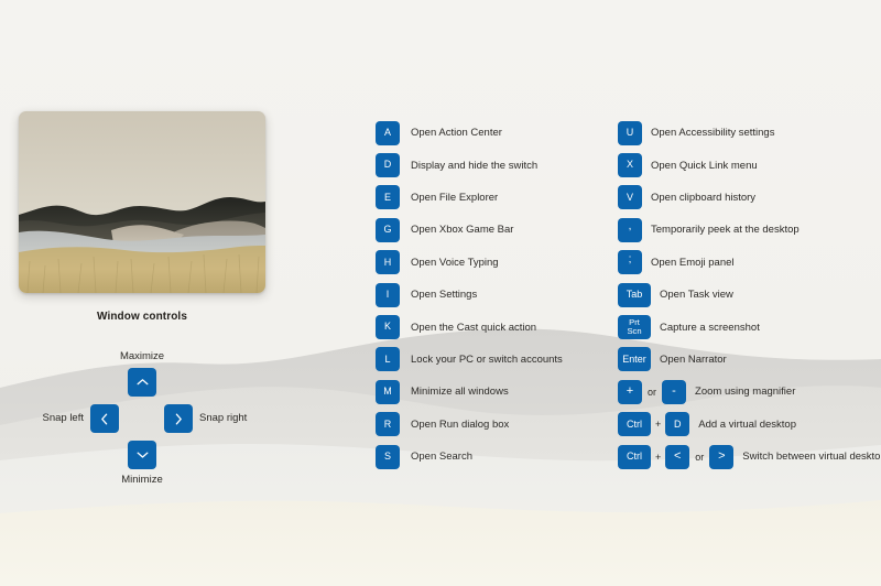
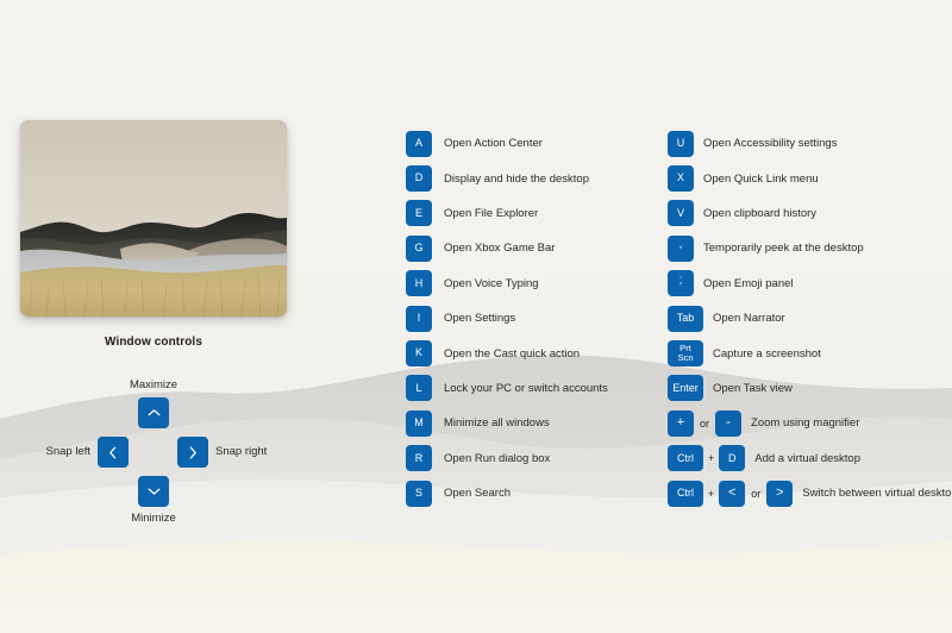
  Window controls
  Maximize
  Snap left
  Snap right
  Minimize
  A
  Open Action Center
  D
- Display and hide the switch
+ Display and hide the desktop
  E
  Open File Explorer
  G
  Open Xbox Game Bar
  H
  Open Voice Typing
  I
  Open Settings
  K
  Open the Cast quick action
  L
  Lock your PC or switch accounts
  M
  Minimize all windows
  R
  Open Run dialog box
  S
  Open Search
  U
  Open Accessibility settings
  X
  Open Quick Link menu
  V
  Open clipboard history
  ,
  Temporarily peek at the desktop
  ;
  Open Emoji panel
  Tab
- Open Task view
+ Open Narrator
  Prt
  Scn
  Capture a screenshot
  Enter
- Open Narrator
+ Open Task view
  +
  or
  -
  Zoom using magnifier
  Ctrl
  +
  D
  Add a virtual desktop
  Ctrl
  +
  <
  or
  >
  Switch between virtual deskto
